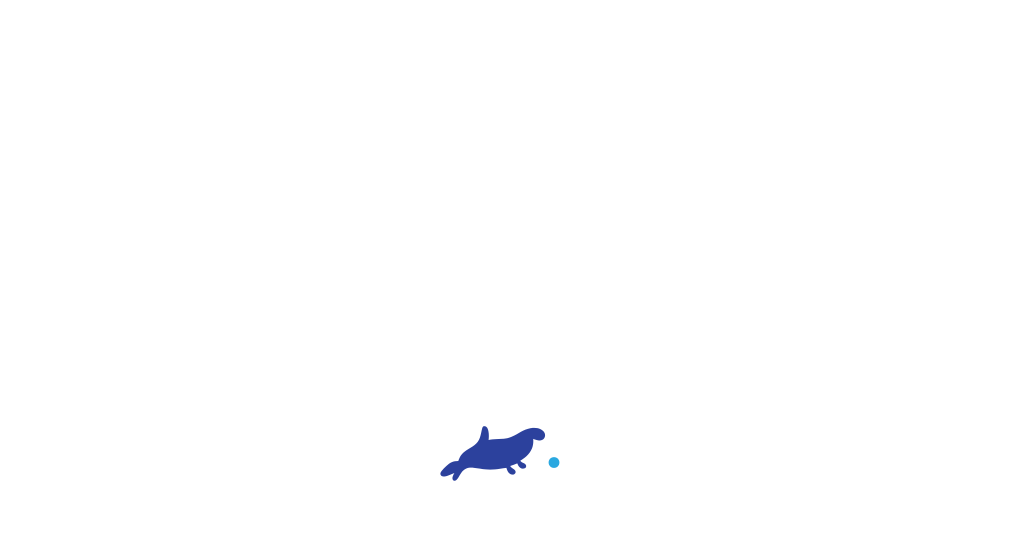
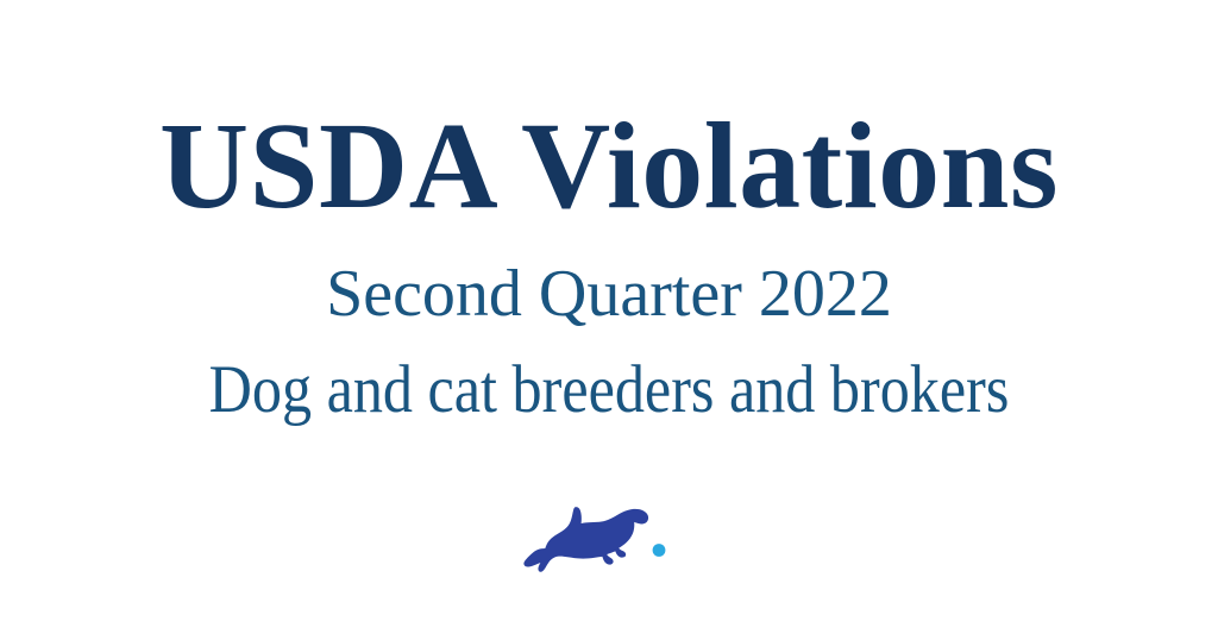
+ USDA Violations
+ Second Quarter 2022
+ Dog and cat breeders and brokers
